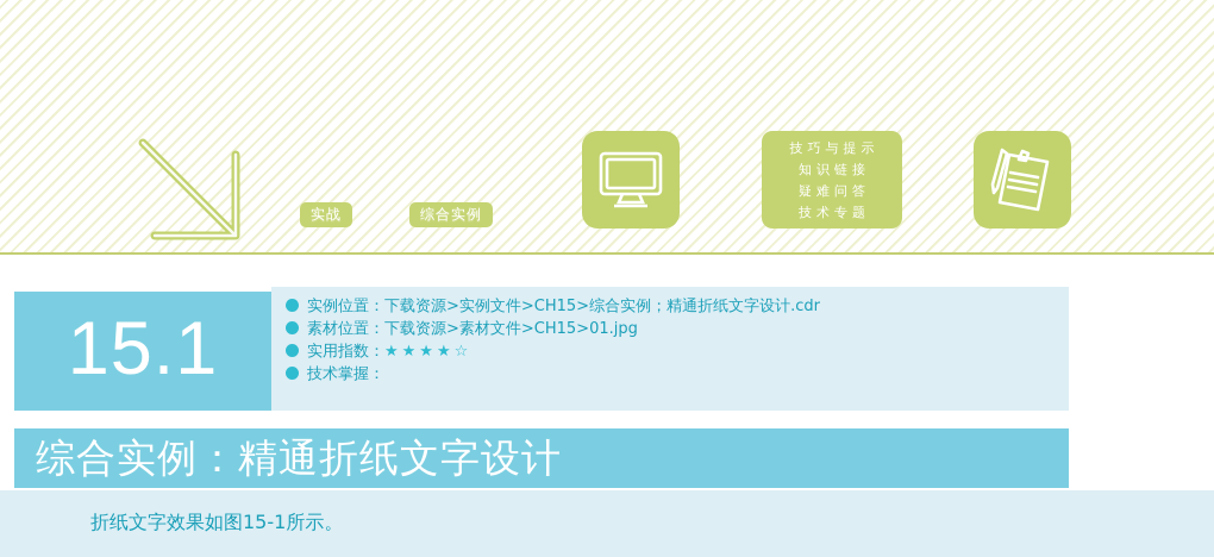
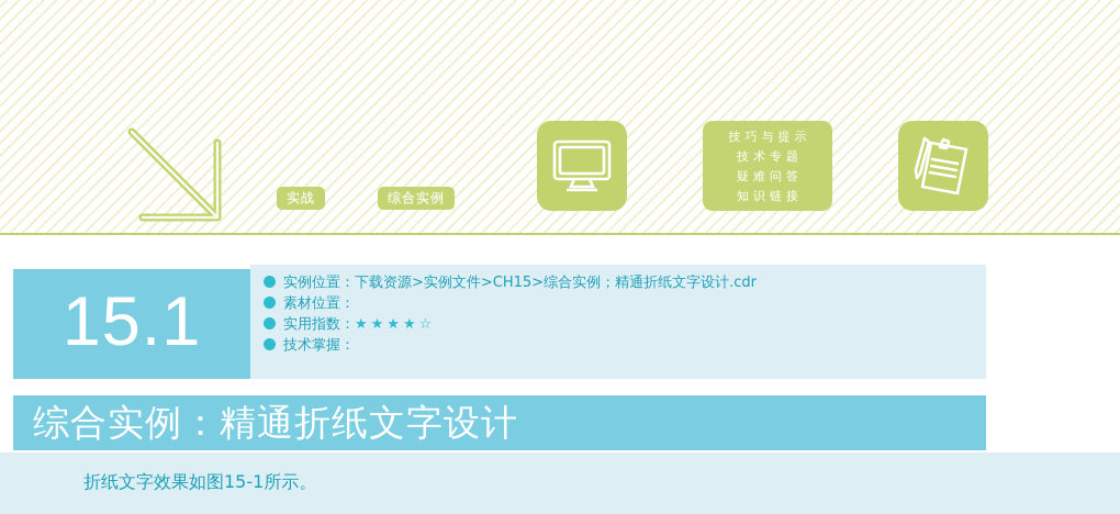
  实战
  综合实例
  技巧与提示
- 知识链接
+ 技术专题
  疑难问答
- 技术专题
+ 知识链接
  15.1
  实例位置：
  下载资源>实例文件>CH15>综合实例；精通折纸文字设计.cdr
  素材位置：
- 下载资源>素材文件>CH15>01.jpg
  实用指数：
  ★★★★☆
  技术掌握：
  综合实例：精通折纸文字设计
  折纸文字效果如图15-1所示。
